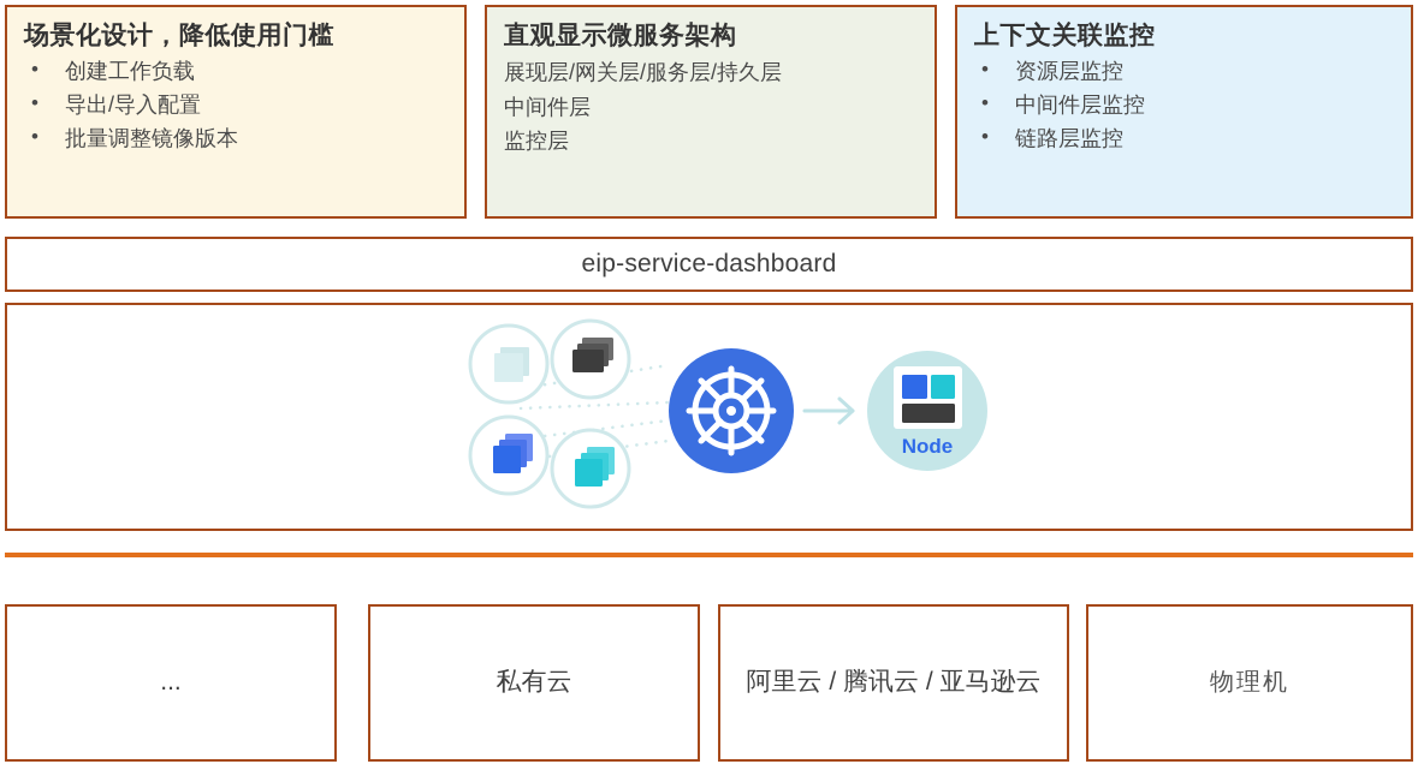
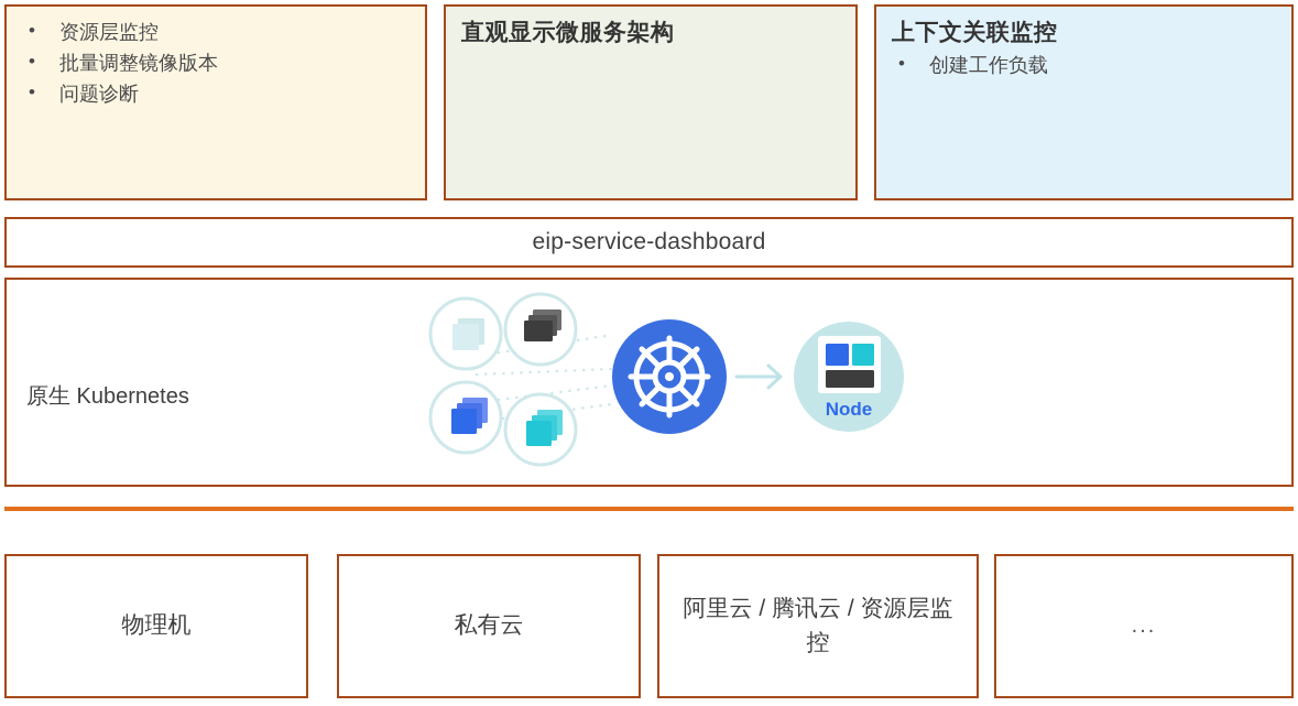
- 场景化设计，降低使用门槛
- 创建工作负载
+ 资源层监控
- 导出/导入配置
  批量调整镜像版本
+ 问题诊断
  直观显示微服务架构
- 展现层/网关层/服务层/持久层
- 中间件层
- 监控层
  上下文关联监控
- 资源层监控
+ 创建工作负载
- 中间件层监控
- 链路层监控
  eip-service-dashboard
+ 原生 Kubernetes
  Node
- ...
+ 物理机
  私有云
- 阿里云 / 腾讯云 / 亚马逊云
+ 阿里云 / 腾讯云 / 资源层监控
- 物理机
+ ...
